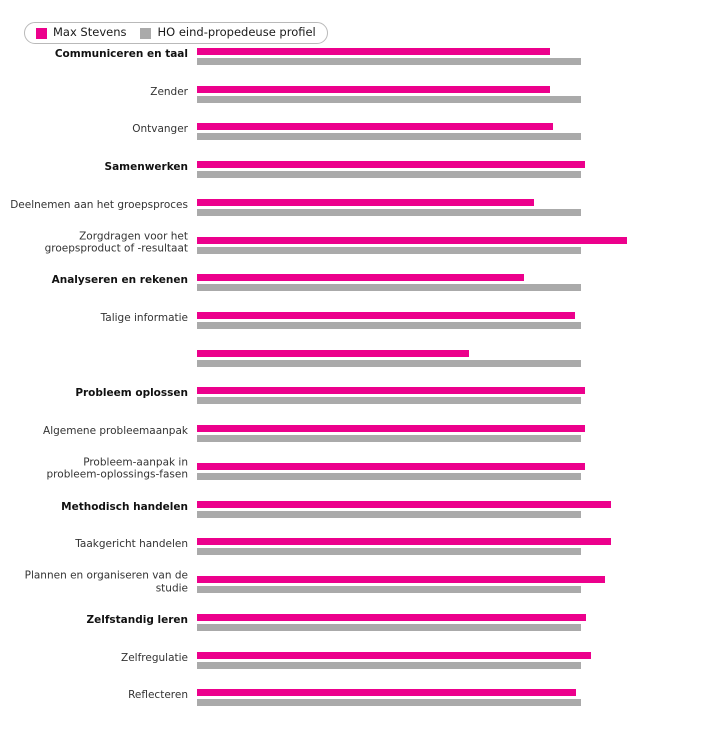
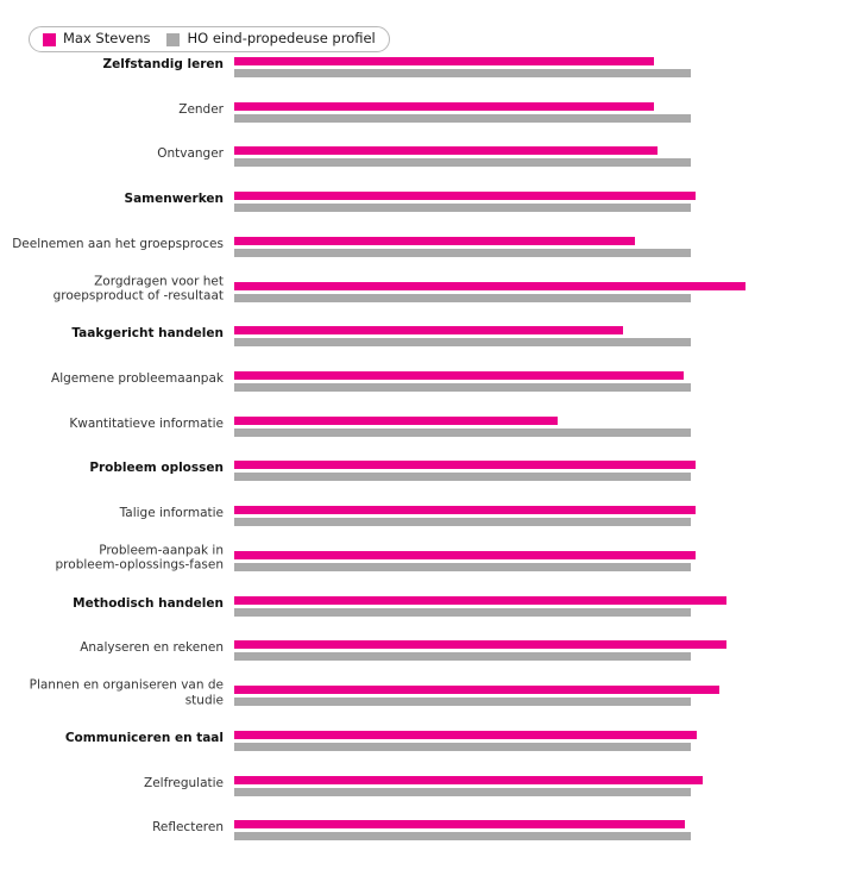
  Max Stevens
  HO eind-propedeuse profiel
- Communiceren en taal
+ Zelfstandig leren
  Zender
  Ontvanger
  Samenwerken
  Deelnemen aan het groepsproces
  Zorgdragen voor het
  groepsproduct of -resultaat
- Analyseren en rekenen
+ Taakgericht handelen
- Talige informatie
+ Algemene probleemaanpak
+ Kwantitatieve informatie
  Probleem oplossen
- Algemene probleemaanpak
+ Talige informatie
  Probleem-aanpak in
  probleem-oplossings-fasen
  Methodisch handelen
- Taakgericht handelen
+ Analyseren en rekenen
  Plannen en organiseren van de
  studie
- Zelfstandig leren
+ Communiceren en taal
  Zelfregulatie
  Reflecteren
